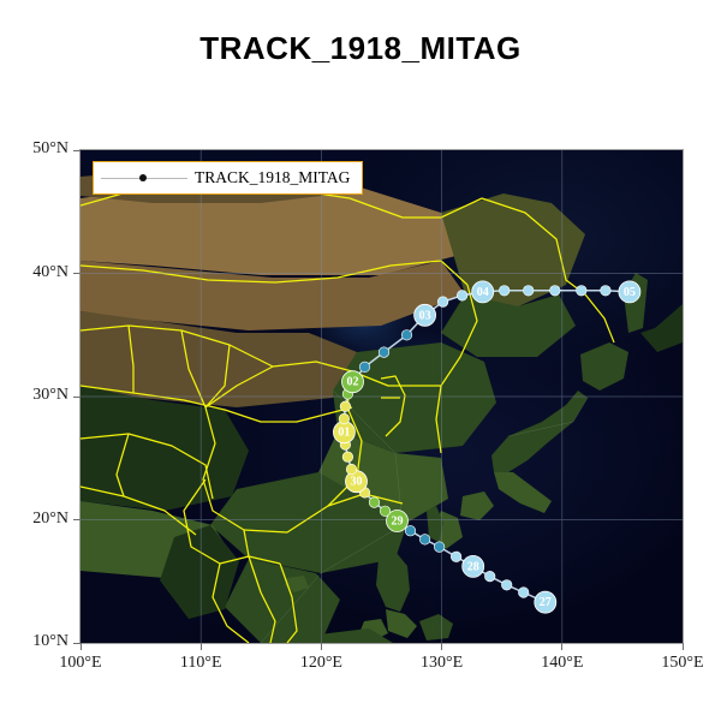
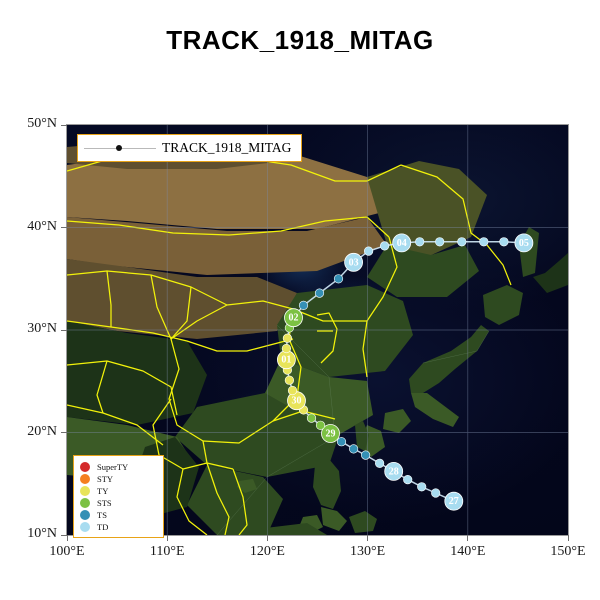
  TRACK_1918_MITAG
  27
  28
  29
  30
  01
  02
  03
  04
  05
  TRACK_1918_MITAG
+ SuperTY
+ STY
+ TY
+ STS
+ TS
+ TD
  100°E
  110°E
  120°E
  130°E
  140°E
  150°E
  50°N
  40°N
  30°N
  20°N
  10°N
